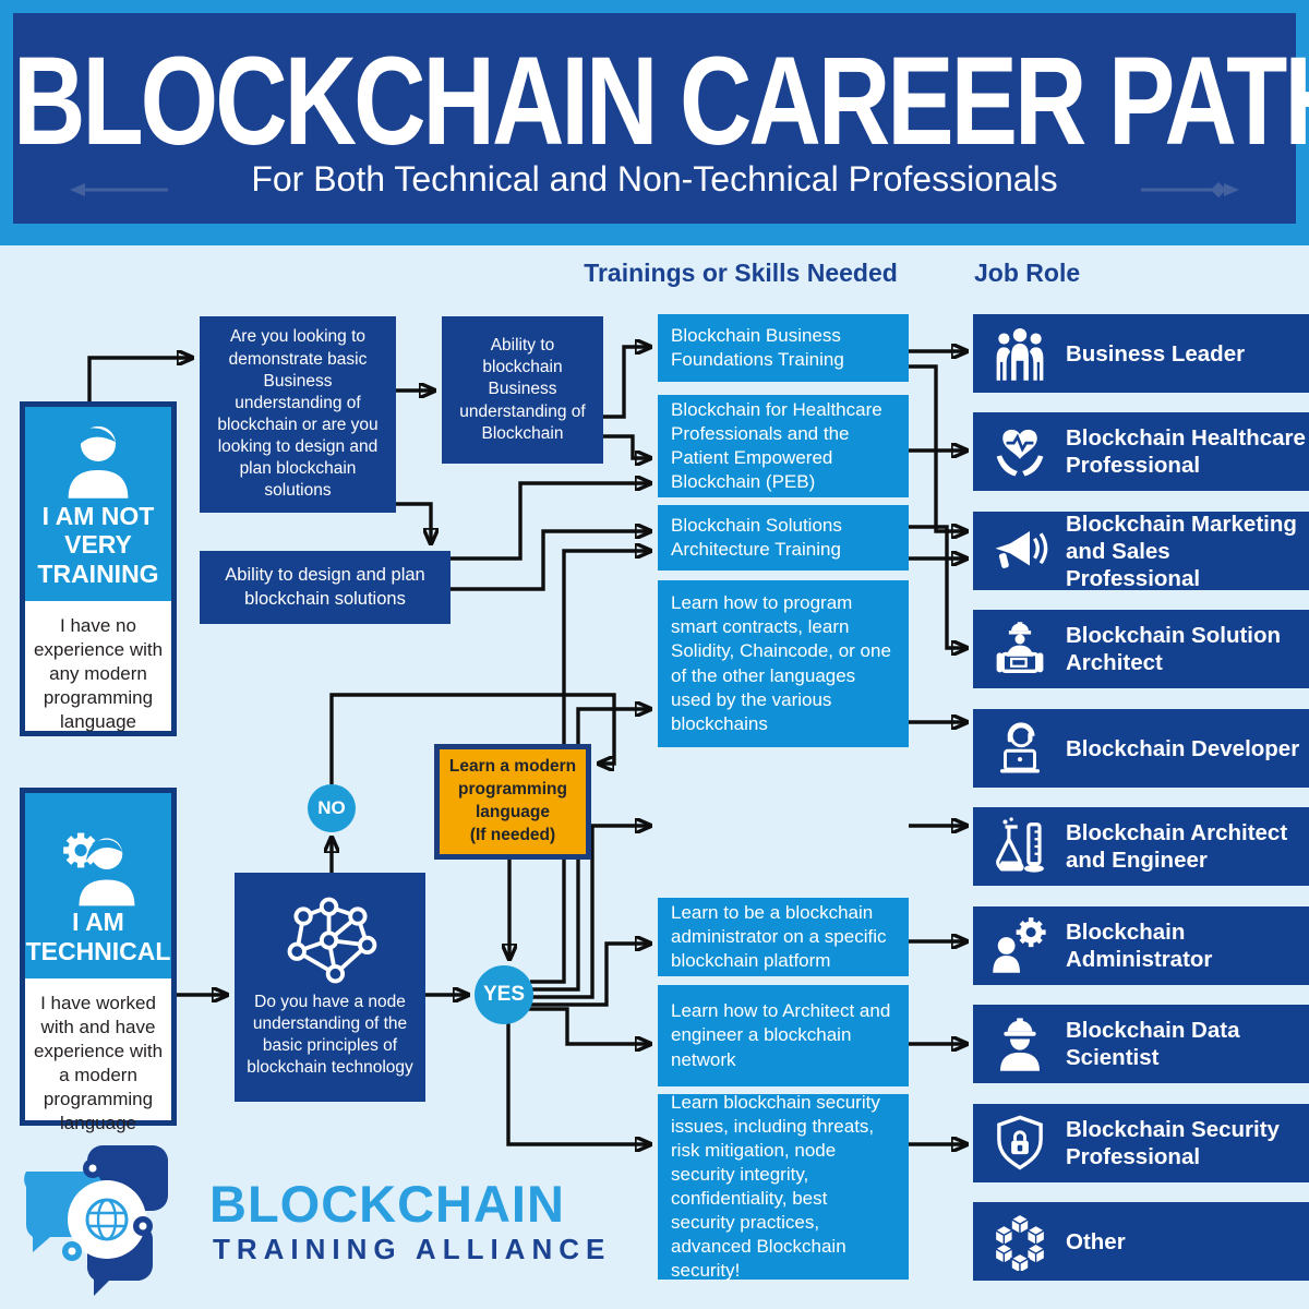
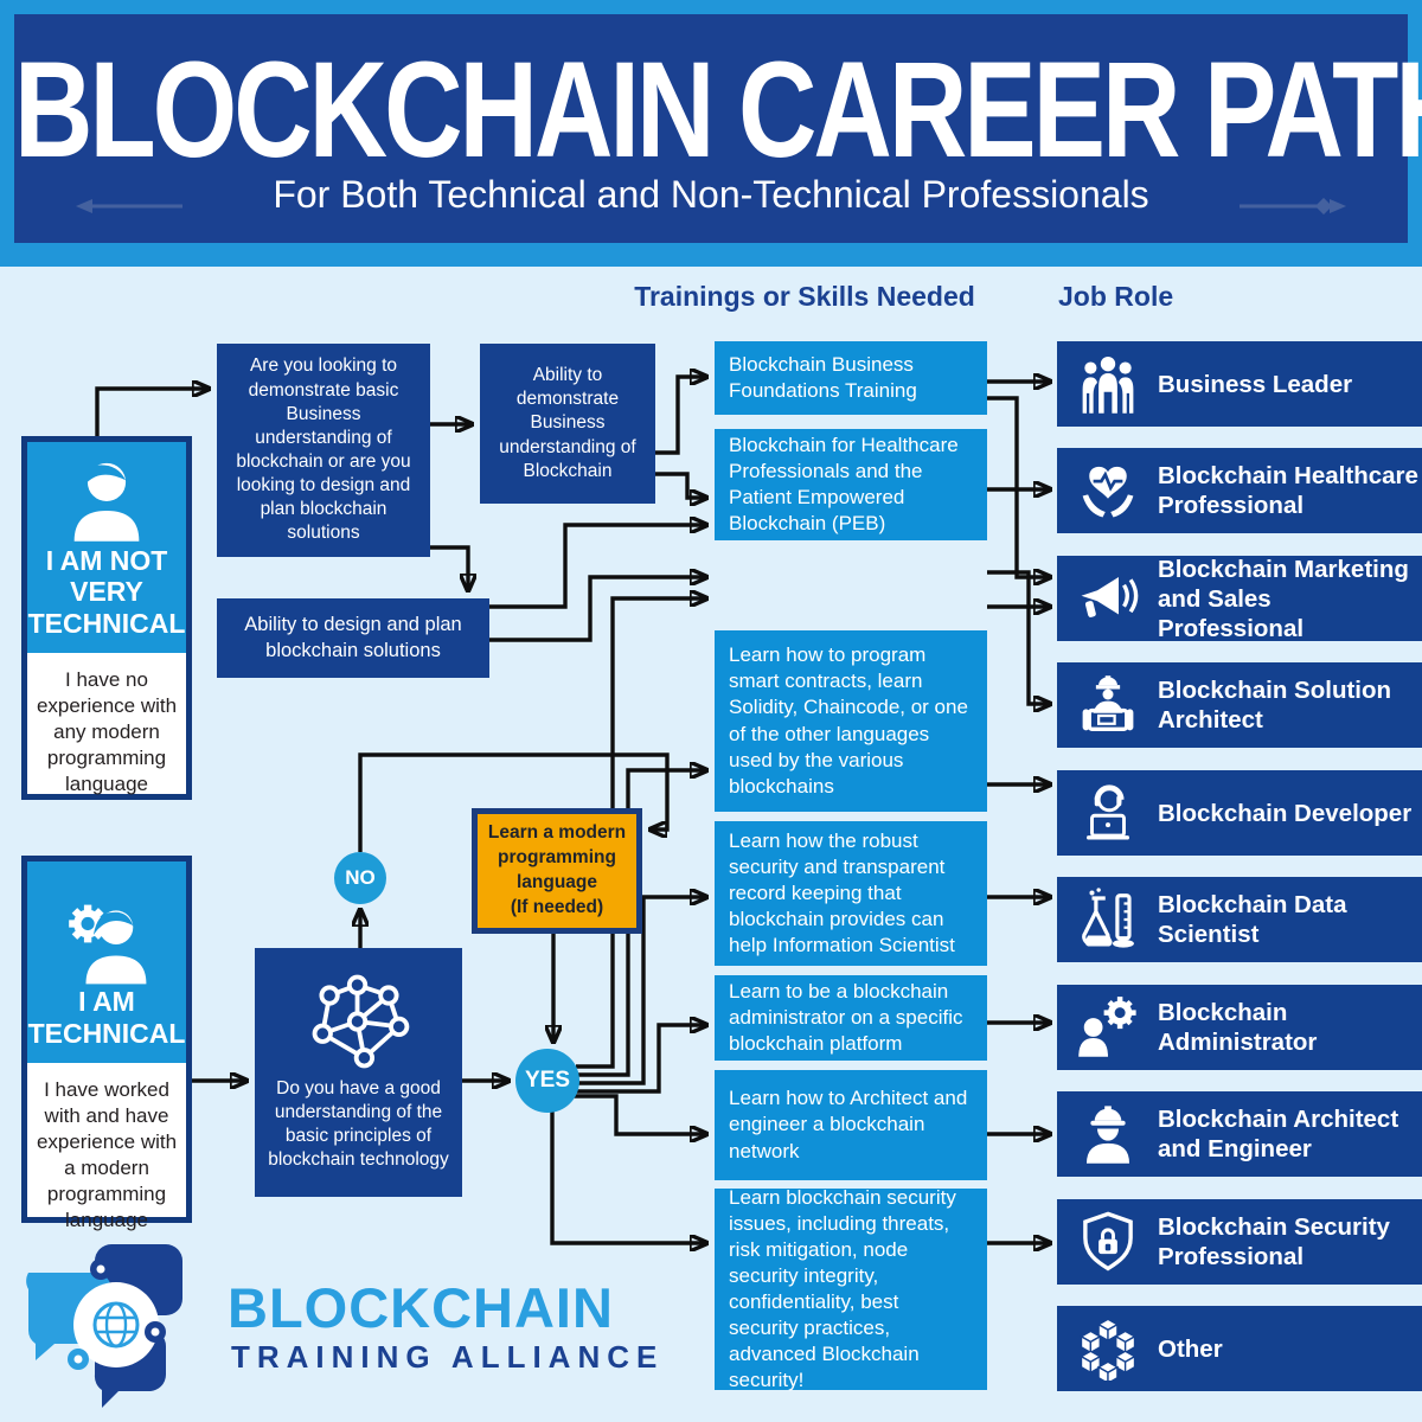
  BLOCKCHAIN CAREER PAT
  For Both Technical and Non-Technical Professionals
  Trainings or Skills Needed
  Job Role
- I AM NOT VERY TRAINING
+ I AM NOT VERY TECHNICAL
  I have no experience with any modern programming language
  I AM TECHNICAL
  I have worked with and have experience with a modern programming language
  Are you looking to demonstrate basic Business understanding of blockchain or are you looking to design and plan blockchain solutions
- Ability to blockchain Business understanding of Blockchain
+ Ability to demonstrate Business understanding of Blockchain
  Ability to design and plan blockchain solutions
- Do you have a node understanding of the basic principles of blockchain technology
+ Do you have a good understanding of the basic principles of blockchain technology
  Learn a modern programming language
  (If needed)
  NO
  YES
  Blockchain Business Foundations Training
  Blockchain for Healthcare Professionals and the Patient Empowered Blockchain (PEB)
- Blockchain Solutions Architecture Training
  Learn how to program smart contracts, learn Solidity, Chaincode, or one of the other languages used by the various blockchains
+ Learn how the robust security and transparent record keeping that blockchain provides can help Information Scientist
  Learn to be a blockchain administrator on a specific blockchain platform
  Learn how to Architect and engineer a blockchain network
  Learn blockchain security issues, including threats, risk mitigation, node security integrity, confidentiality, best security practices, advanced Blockchain security!
  Business Leader
  Blockchain Healthcare Professional
  Blockchain Marketing and Sales Professional
  Blockchain Solution Architect
  Blockchain Developer
- Blockchain Architect and Engineer
+ Blockchain Data Scientist
  Blockchain Administrator
- Blockchain Data Scientist
+ Blockchain Architect and Engineer
  Blockchain Security Professional
  Other
  BLOCKCHAIN
  TRAINING ALLIANCE
